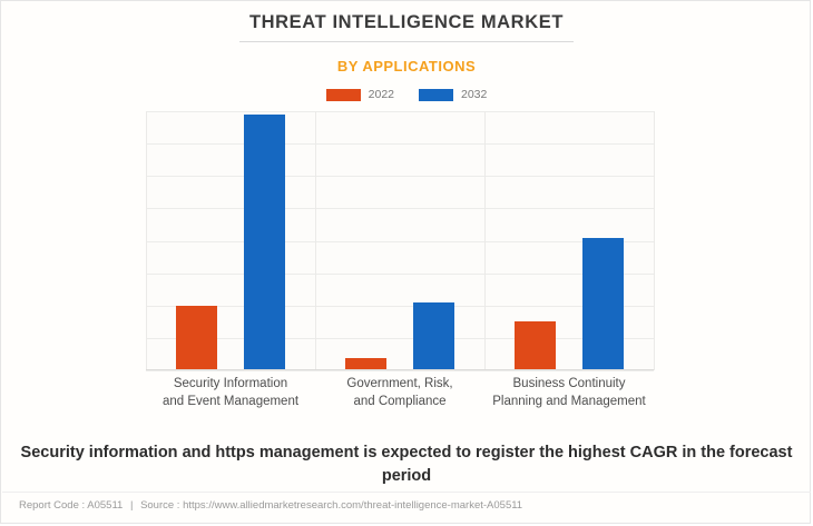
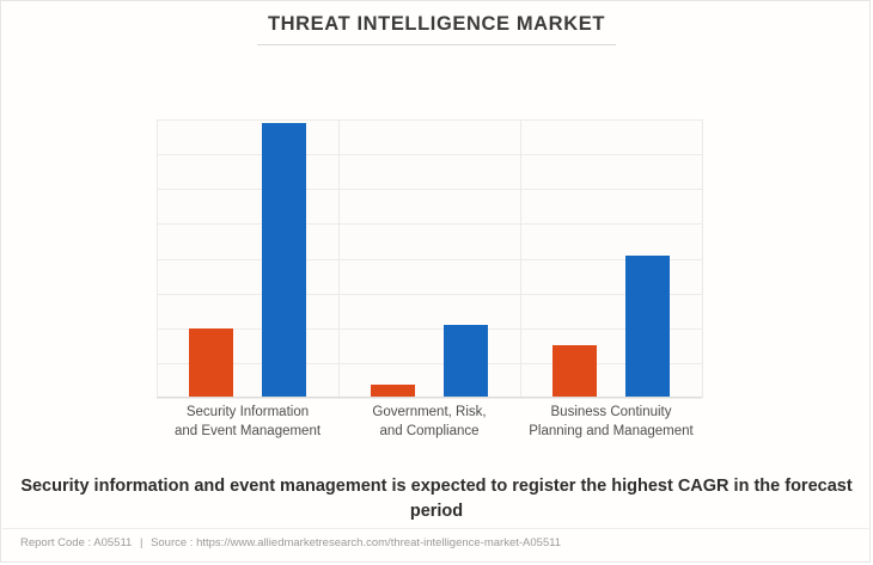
  THREAT INTELLIGENCE MARKET
- BY APPLICATIONS
- 2022
- 2032
- Security information and https management is expected to register the highest CAGR in the forecast period
+ Security information and event management is expected to register the highest CAGR in the forecast period
  Report Code : A05511 | Source : https://www.alliedmarketresearch.com/threat-intelligence-market-A05511
  Security Information
  and Event Management
  Government, Risk,
  and Compliance
  Business Continuity
  Planning and Management
